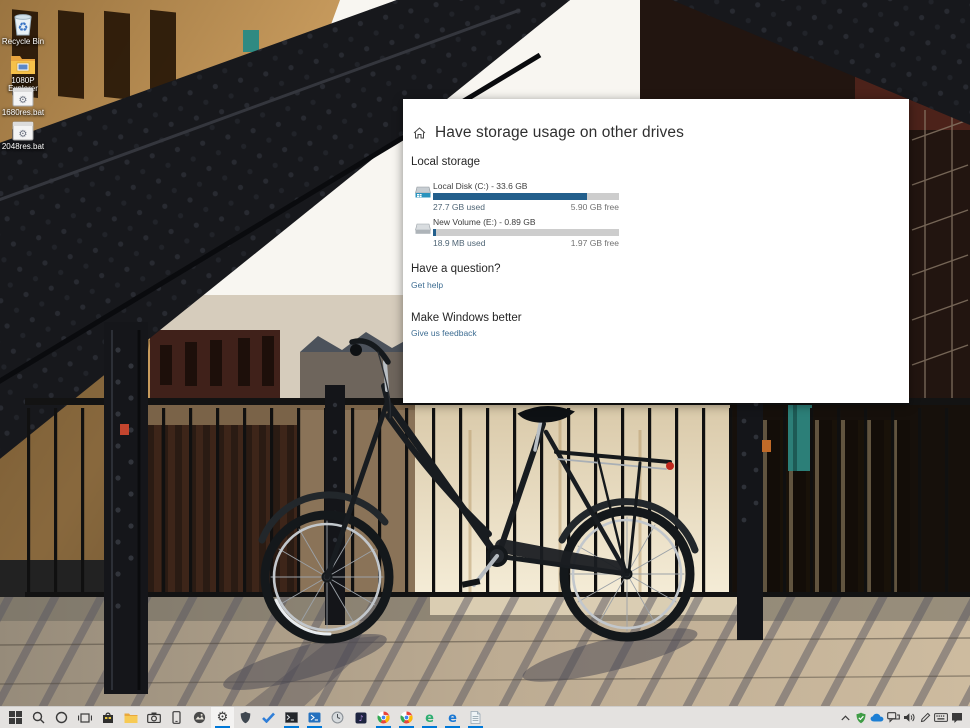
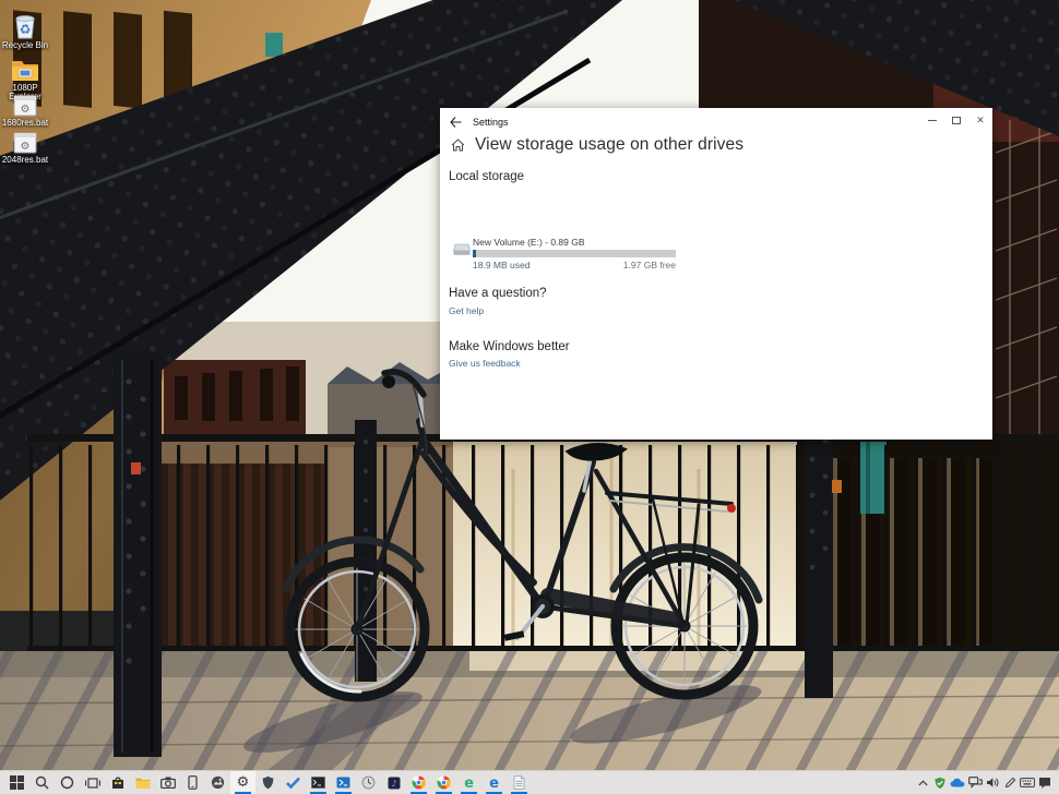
  ♻
  Recycle Bin
  ⚙
  1680res.bat
  ⚙
  2048res.bat
+ Settings
+ ✕
- Have storage usage on other drives
+ View storage usage on other drives
  Local storage
- Local Disk (C:) - 33.6 GB
- 27.7 GB used
- 5.90 GB free
  New Volume (E:) - 0.89 GB
  18.9 MB used
  1.97 GB free
  Have a question?
  Get help
  Make Windows better
  Give us feedback
  ⚙
  ♪
  e
  e
